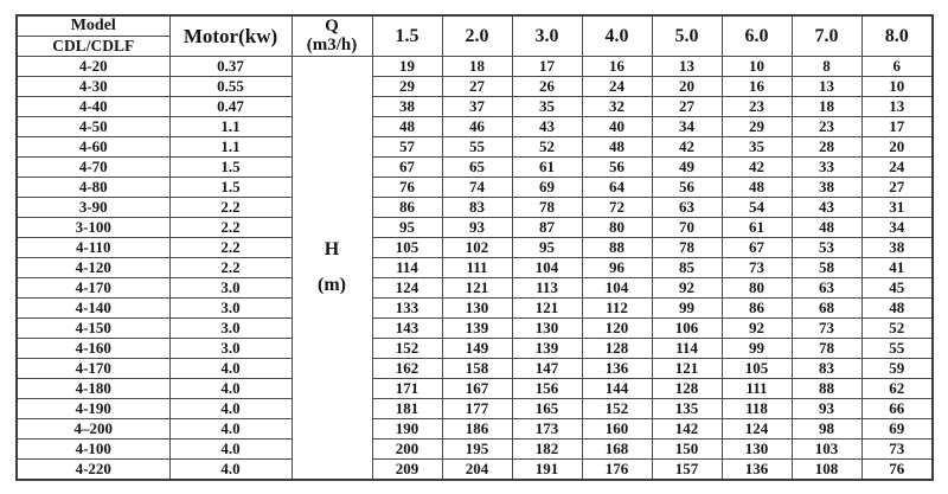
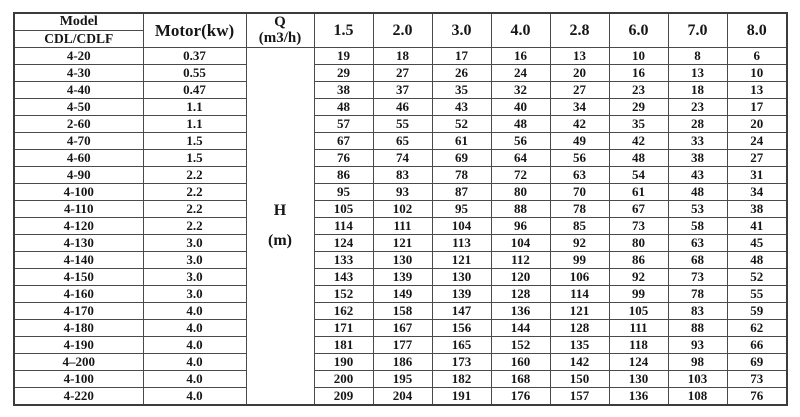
- Model	Motor(kw)	Q (m3/h)	1.5	2.0	3.0	4.0	5.0	6.0	7.0	8.0
+ Model	Motor(kw)	Q (m3/h)	1.5	2.0	3.0	4.0	2.8	6.0	7.0	8.0
  CDL/CDLF
  4-20	0.37	H(m)	19	18	17	16	13	10	8	6
  4-30	0.55	29	27	26	24	20	16	13	10
  4-40	0.47	38	37	35	32	27	23	18	13
  4-50	1.1	48	46	43	40	34	29	23	17
- 4-60	1.1	57	55	52	48	42	35	28	20
+ 2-60	1.1	57	55	52	48	42	35	28	20
  4-70	1.5	67	65	61	56	49	42	33	24
- 4-80	1.5	76	74	69	64	56	48	38	27
+ 4-60	1.5	76	74	69	64	56	48	38	27
- 3-90	2.2	86	83	78	72	63	54	43	31
+ 4-90	2.2	86	83	78	72	63	54	43	31
- 3-100	2.2	95	93	87	80	70	61	48	34
+ 4-100	2.2	95	93	87	80	70	61	48	34
  4-110	2.2	105	102	95	88	78	67	53	38
  4-120	2.2	114	111	104	96	85	73	58	41
- 4-170	3.0	124	121	113	104	92	80	63	45
+ 4-130	3.0	124	121	113	104	92	80	63	45
  4-140	3.0	133	130	121	112	99	86	68	48
  4-150	3.0	143	139	130	120	106	92	73	52
  4-160	3.0	152	149	139	128	114	99	78	55
  4-170	4.0	162	158	147	136	121	105	83	59
  4-180	4.0	171	167	156	144	128	111	88	62
  4-190	4.0	181	177	165	152	135	118	93	66
  4–200	4.0	190	186	173	160	142	124	98	69
  4-100	4.0	200	195	182	168	150	130	103	73
  4-220	4.0	209	204	191	176	157	136	108	76
